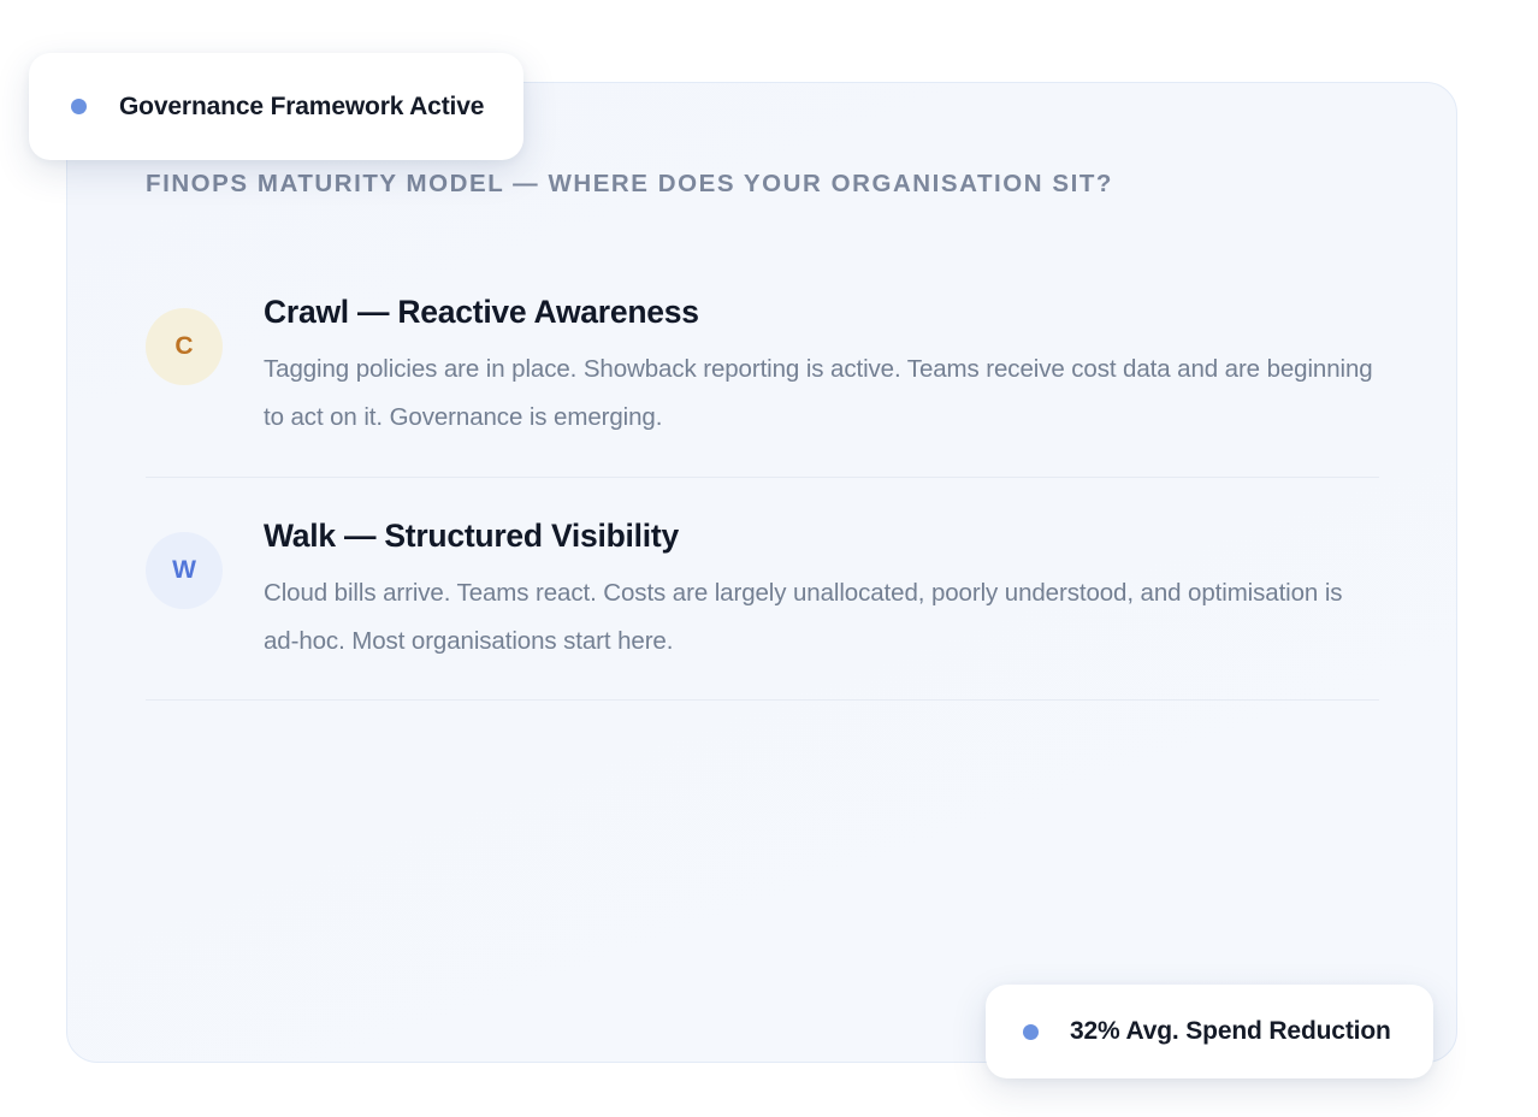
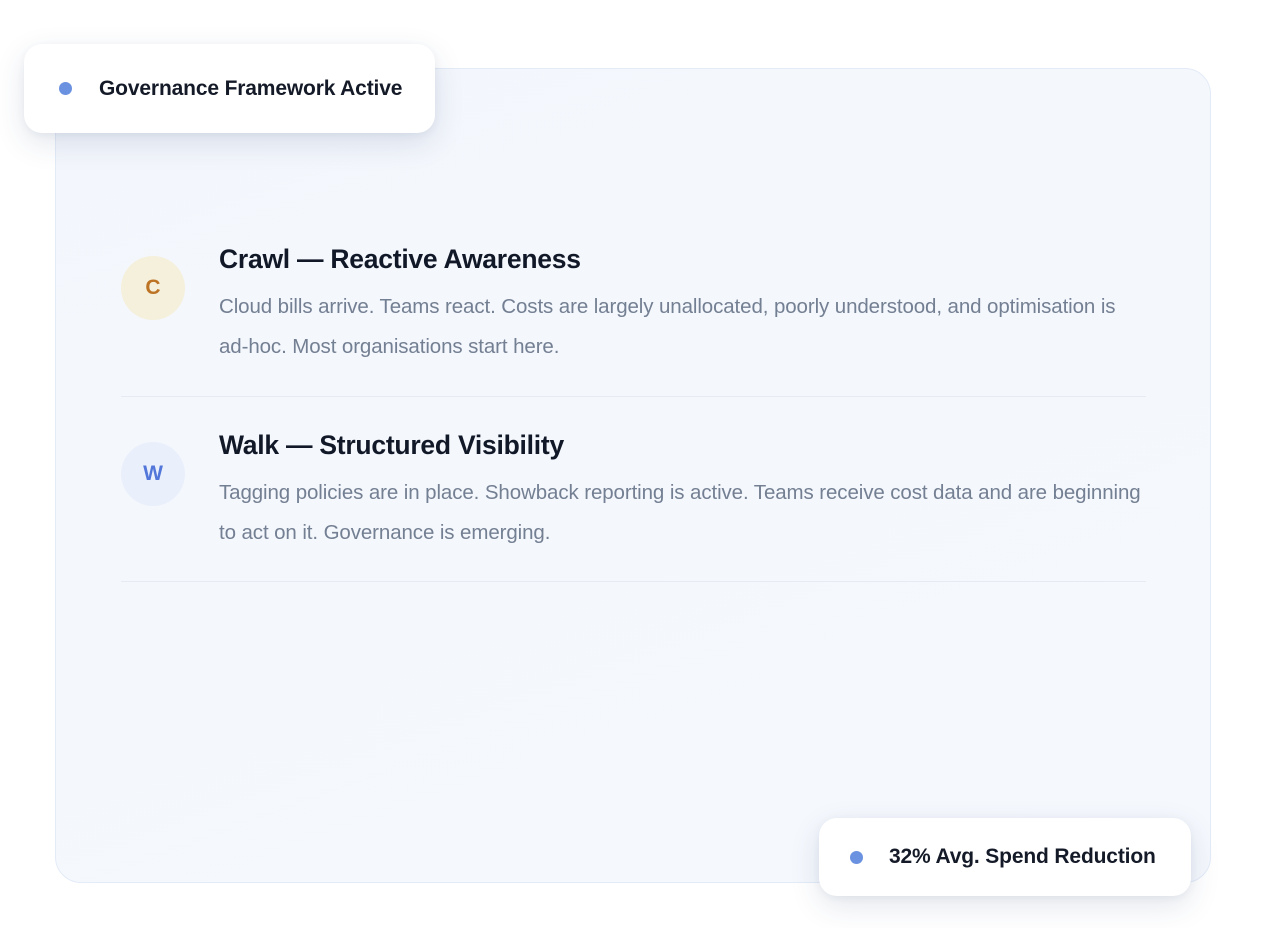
- FINOPS MATURITY MODEL — WHERE DOES YOUR ORGANISATION SIT?
  C
  Crawl — Reactive Awareness
- Tagging policies are in place. Showback reporting is active. Teams receive cost data and are beginning to act on it. Governance is emerging.
+ Cloud bills arrive. Teams react. Costs are largely unallocated, poorly understood, and optimisation is ad-hoc. Most organisations start here.
  W
  Walk — Structured Visibility
- Cloud bills arrive. Teams react. Costs are largely unallocated, poorly understood, and optimisation is ad-hoc. Most organisations start here.
+ Tagging policies are in place. Showback reporting is active. Teams receive cost data and are beginning to act on it. Governance is emerging.
  Governance Framework Active
  32% Avg. Spend Reduction
